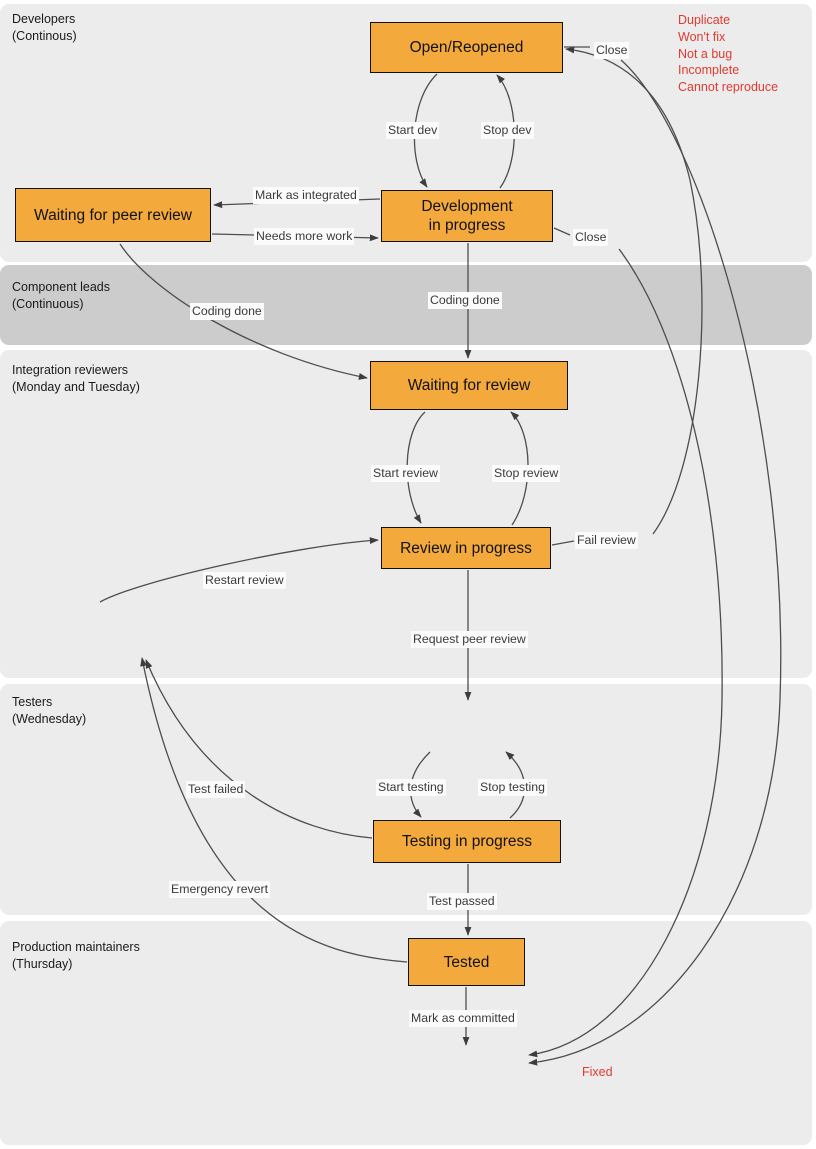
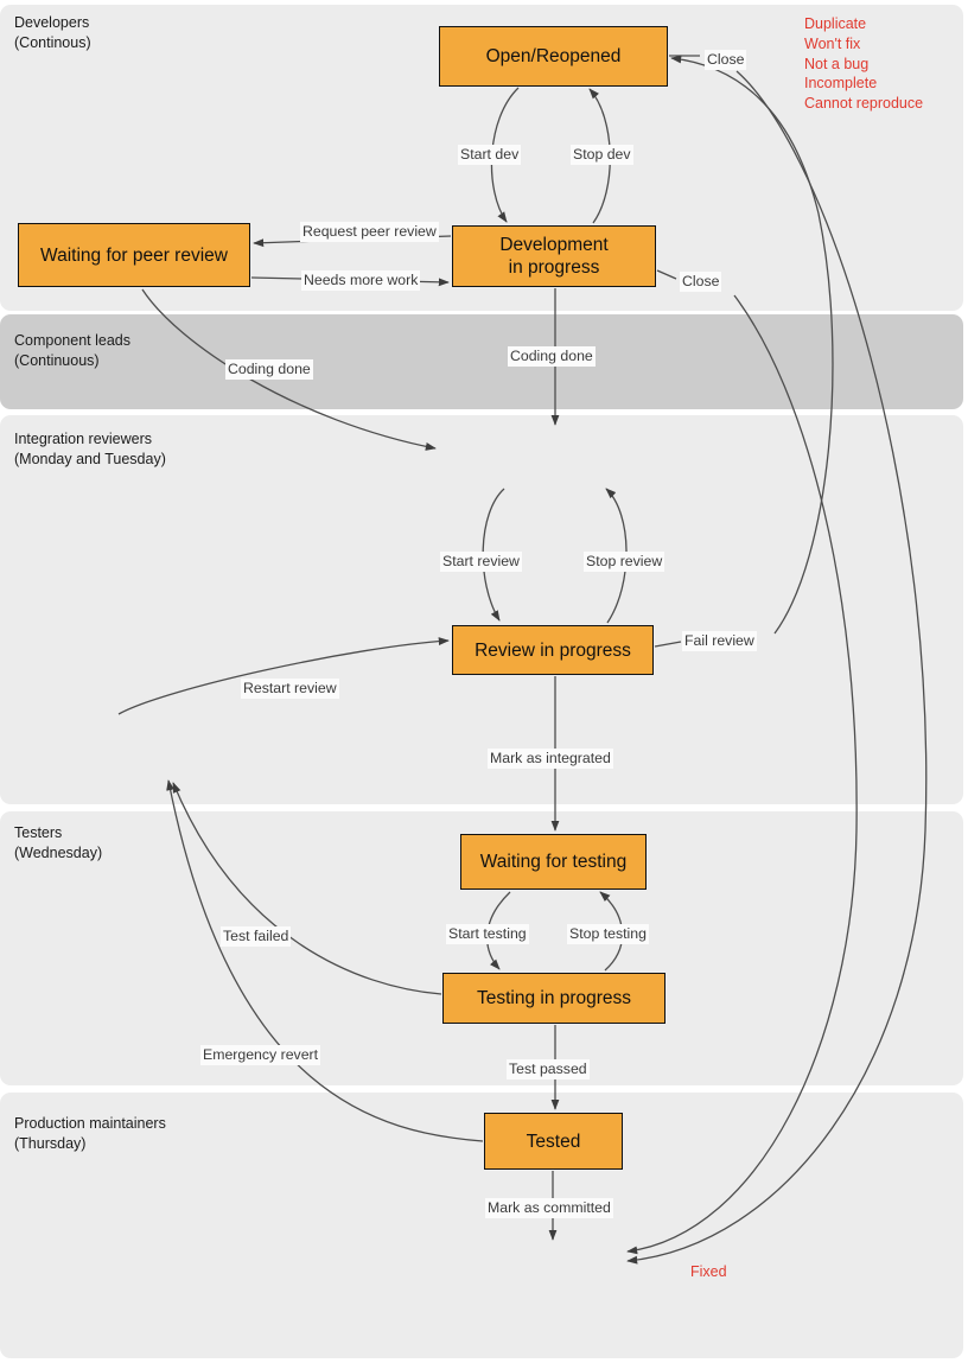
  Developers
  (Continous)
  Component leads
  (Continuous)
  Integration reviewers
  (Monday and Tuesday)
  Testers
  (Wednesday)
  Production maintainers
  (Thursday)
  Open/Reopened
  Waiting for peer review
  Development
  in progress
- Waiting for review
  Review in progress
+ Waiting for testing
  Testing in progress
  Tested
  Start dev
  Stop dev
- Mark as integrated
+ Request peer review
  Needs more work
  Close
  Close
  Coding done
  Coding done
  Start review
  Stop review
  Fail review
  Restart review
- Request peer review
+ Mark as integrated
  Start testing
  Stop testing
  Test failed
  Emergency revert
  Test passed
  Mark as committed
  Duplicate
  Won't fix
  Not a bug
  Incomplete
  Cannot reproduce
  Fixed
